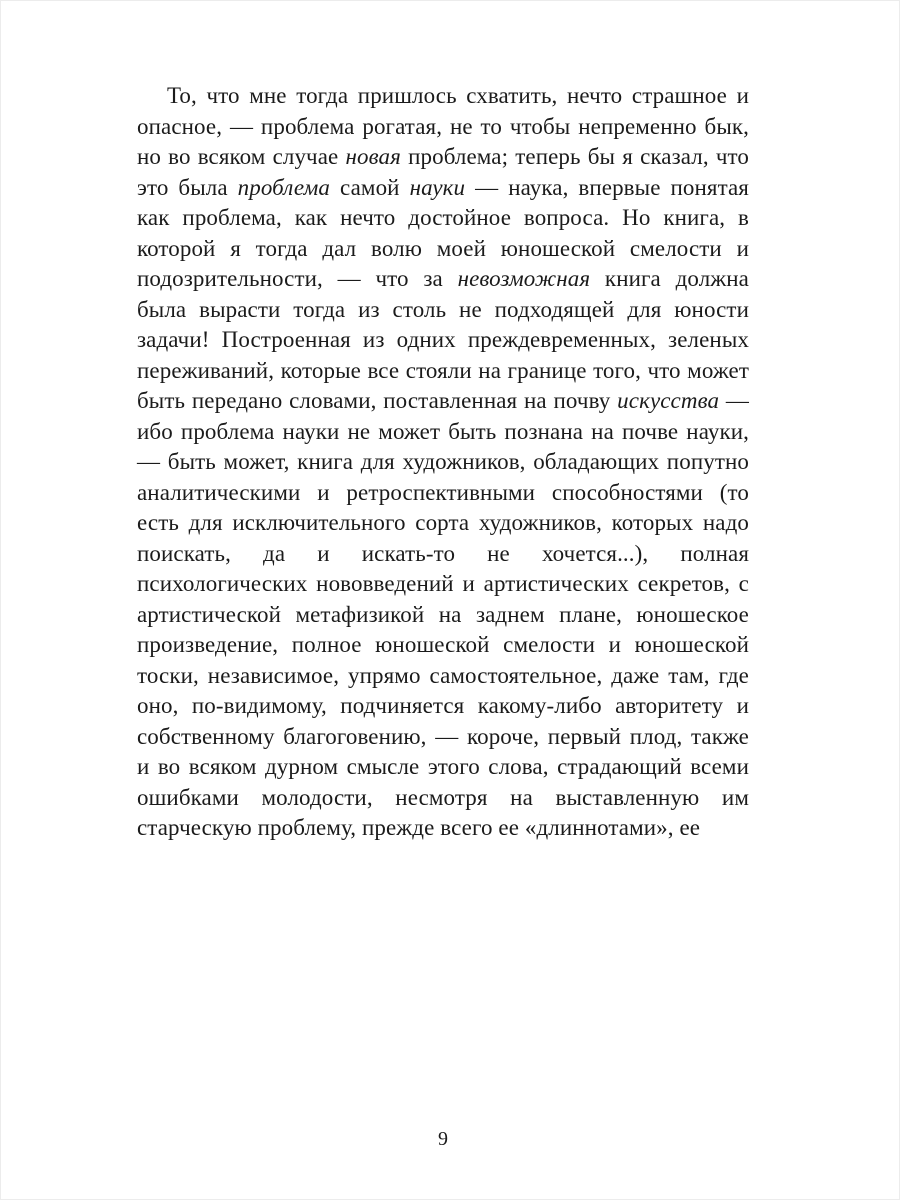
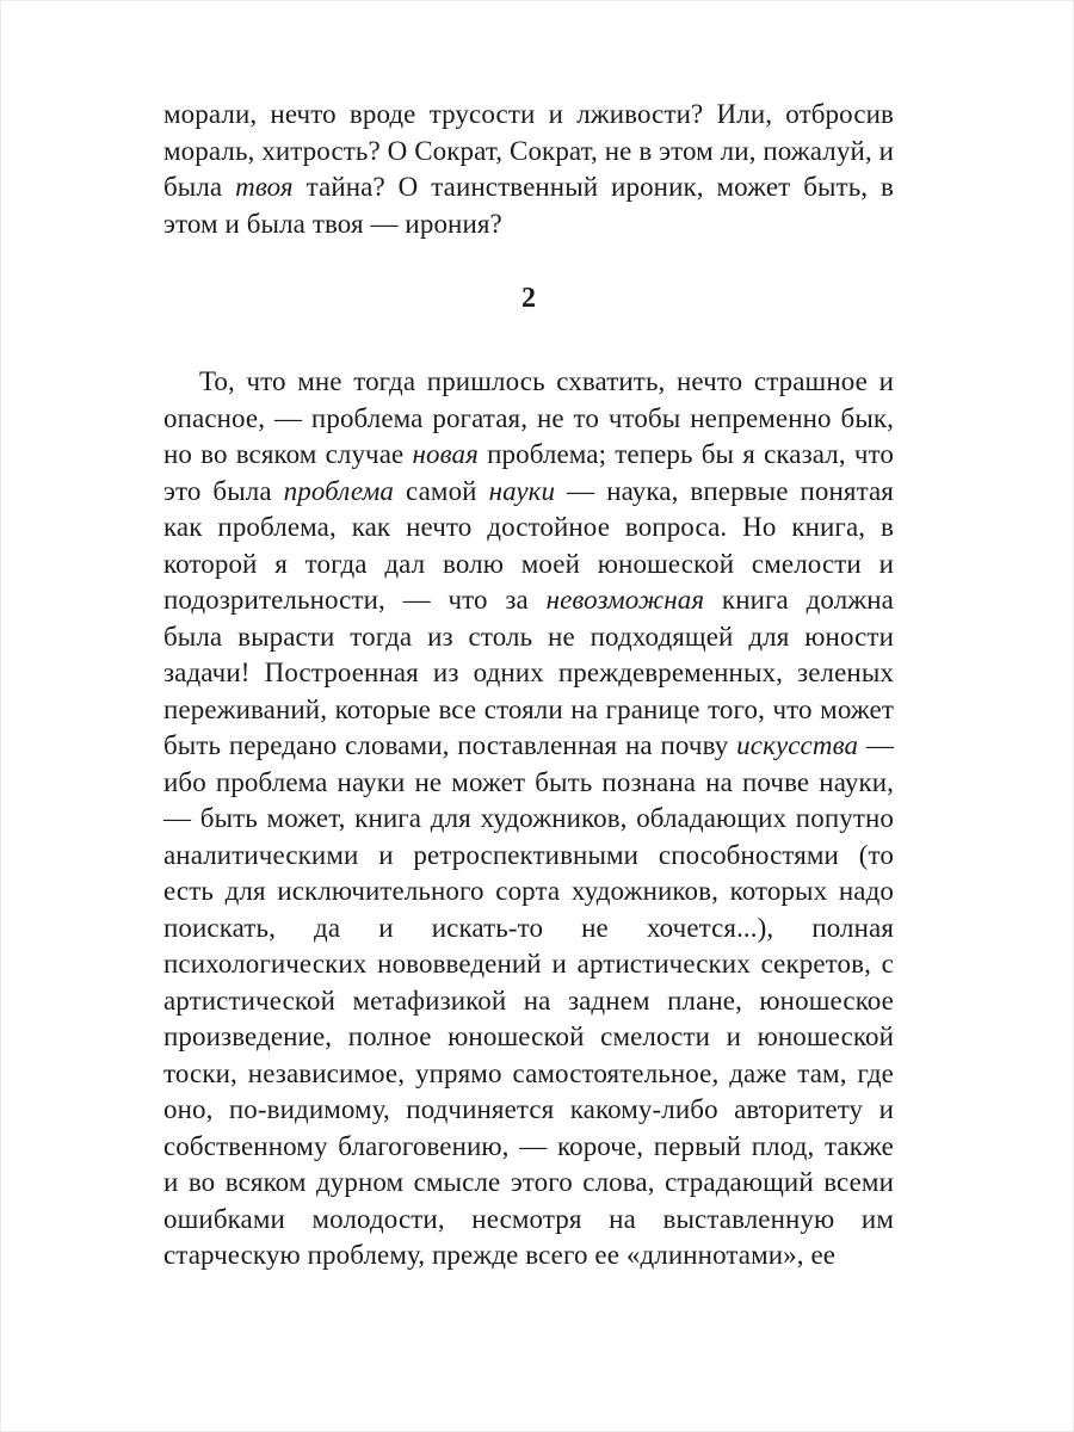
+ морали, нечто вроде трусости и лживости? Или, отбросив мораль, хитрость? О Сократ, Сократ, не в этом ли, пожалуй, и была твоя тайна? О таинственный ироник, может быть, в этом и была твоя — ирония?
+ 2
  То, что мне тогда пришлось схватить, нечто страшное и опасное, — проблема рогатая, не то чтобы непременно бык, но во всяком случае новая проблема; теперь бы я сказал, что это была проблема самой науки — наука, впервые понятая как проблема, как нечто достойное вопроса. Но книга, в которой я тогда дал волю моей юношеской смелости и подозрительности, — что за невозможная книга должна была вырасти тогда из столь не подходящей для юности задачи! Построенная из одних преждевременных, зеленых переживаний, которые все стояли на границе того, что может быть передано словами, поставленная на почву искусства — ибо проблема науки не может быть познана на почве науки, — быть может, книга для художников, обладающих попутно аналитическими и ретроспективными способностями (то есть для исключительного сорта художников, которых надо поискать, да и искать-то не хочется...), полная психологических нововведений и артистических секретов, с артистической метафизикой на заднем плане, юношеское произведение, полное юношеской смелости и юношеской тоски, независимое, упрямо самостоятельное, даже там, где оно, по-видимому, подчиняется какому-либо авторитету и собственному благоговению, — короче, первый плод, также и во всяком дурном смысле этого слова, страдающий всеми ошибками молодости, несмотря на выставленную им старческую проблему, прежде всего ее «длиннотами», ее
- 9
